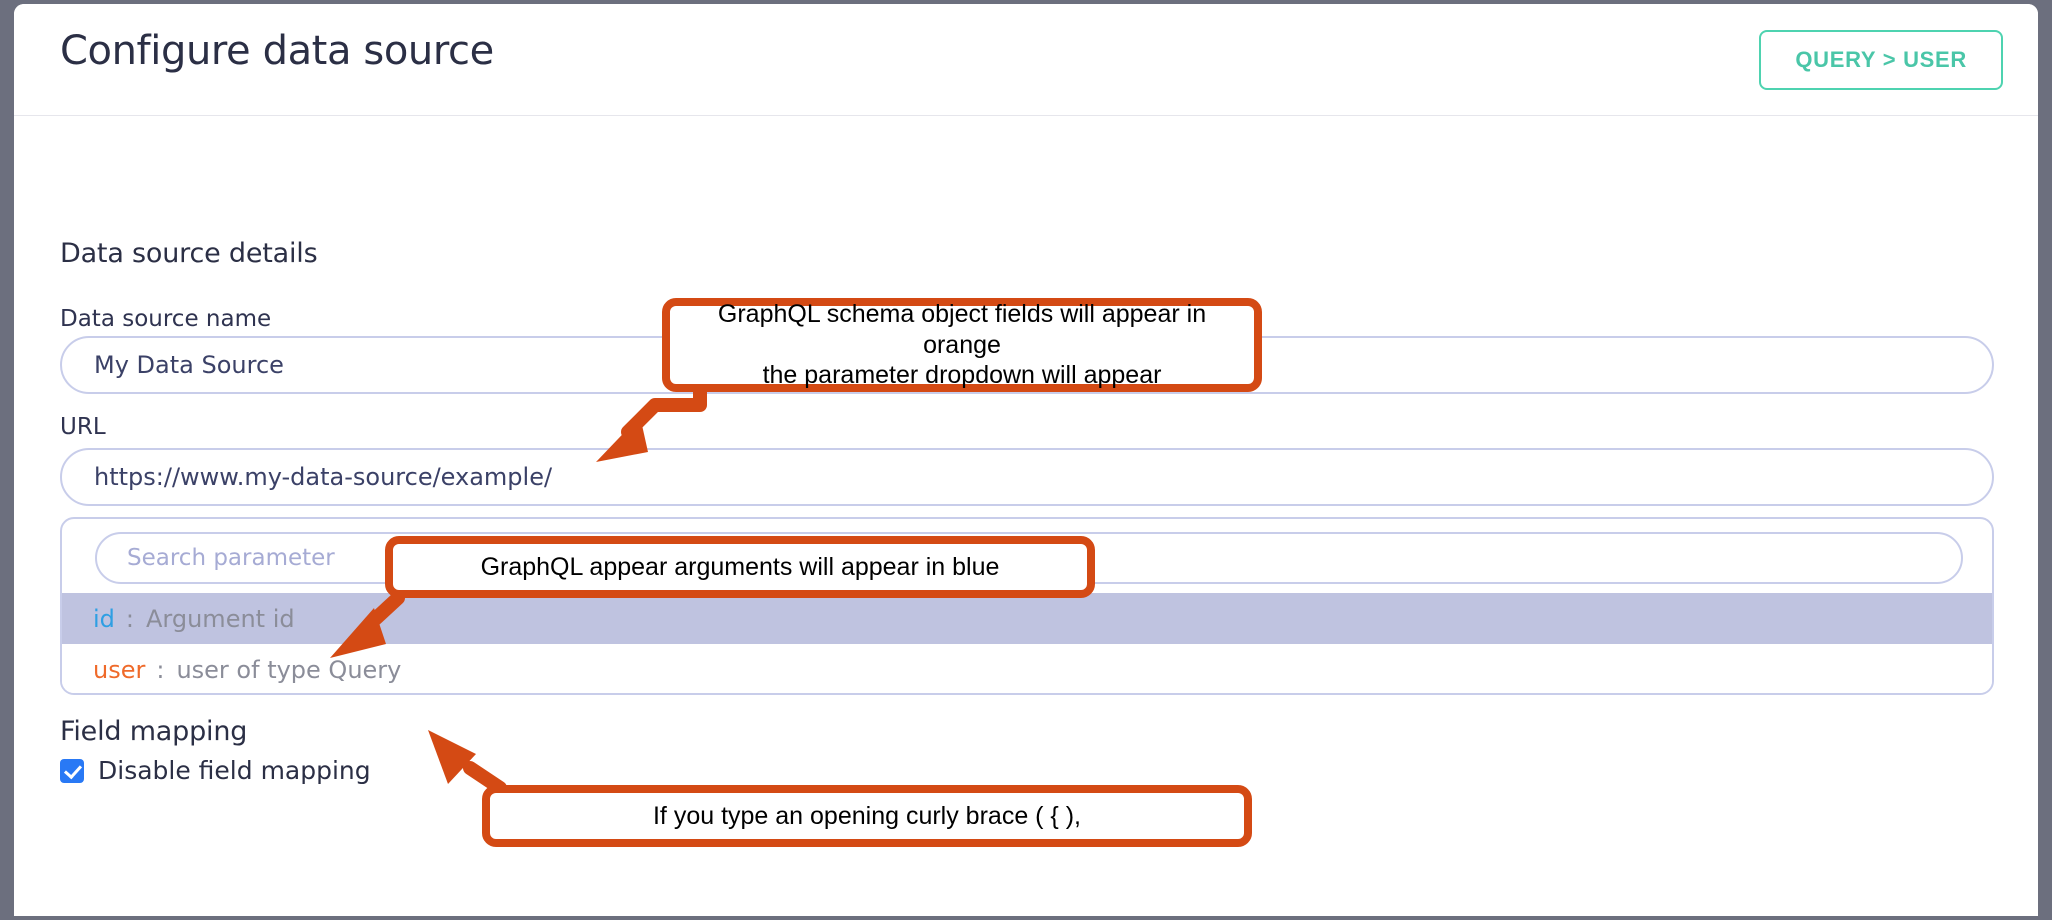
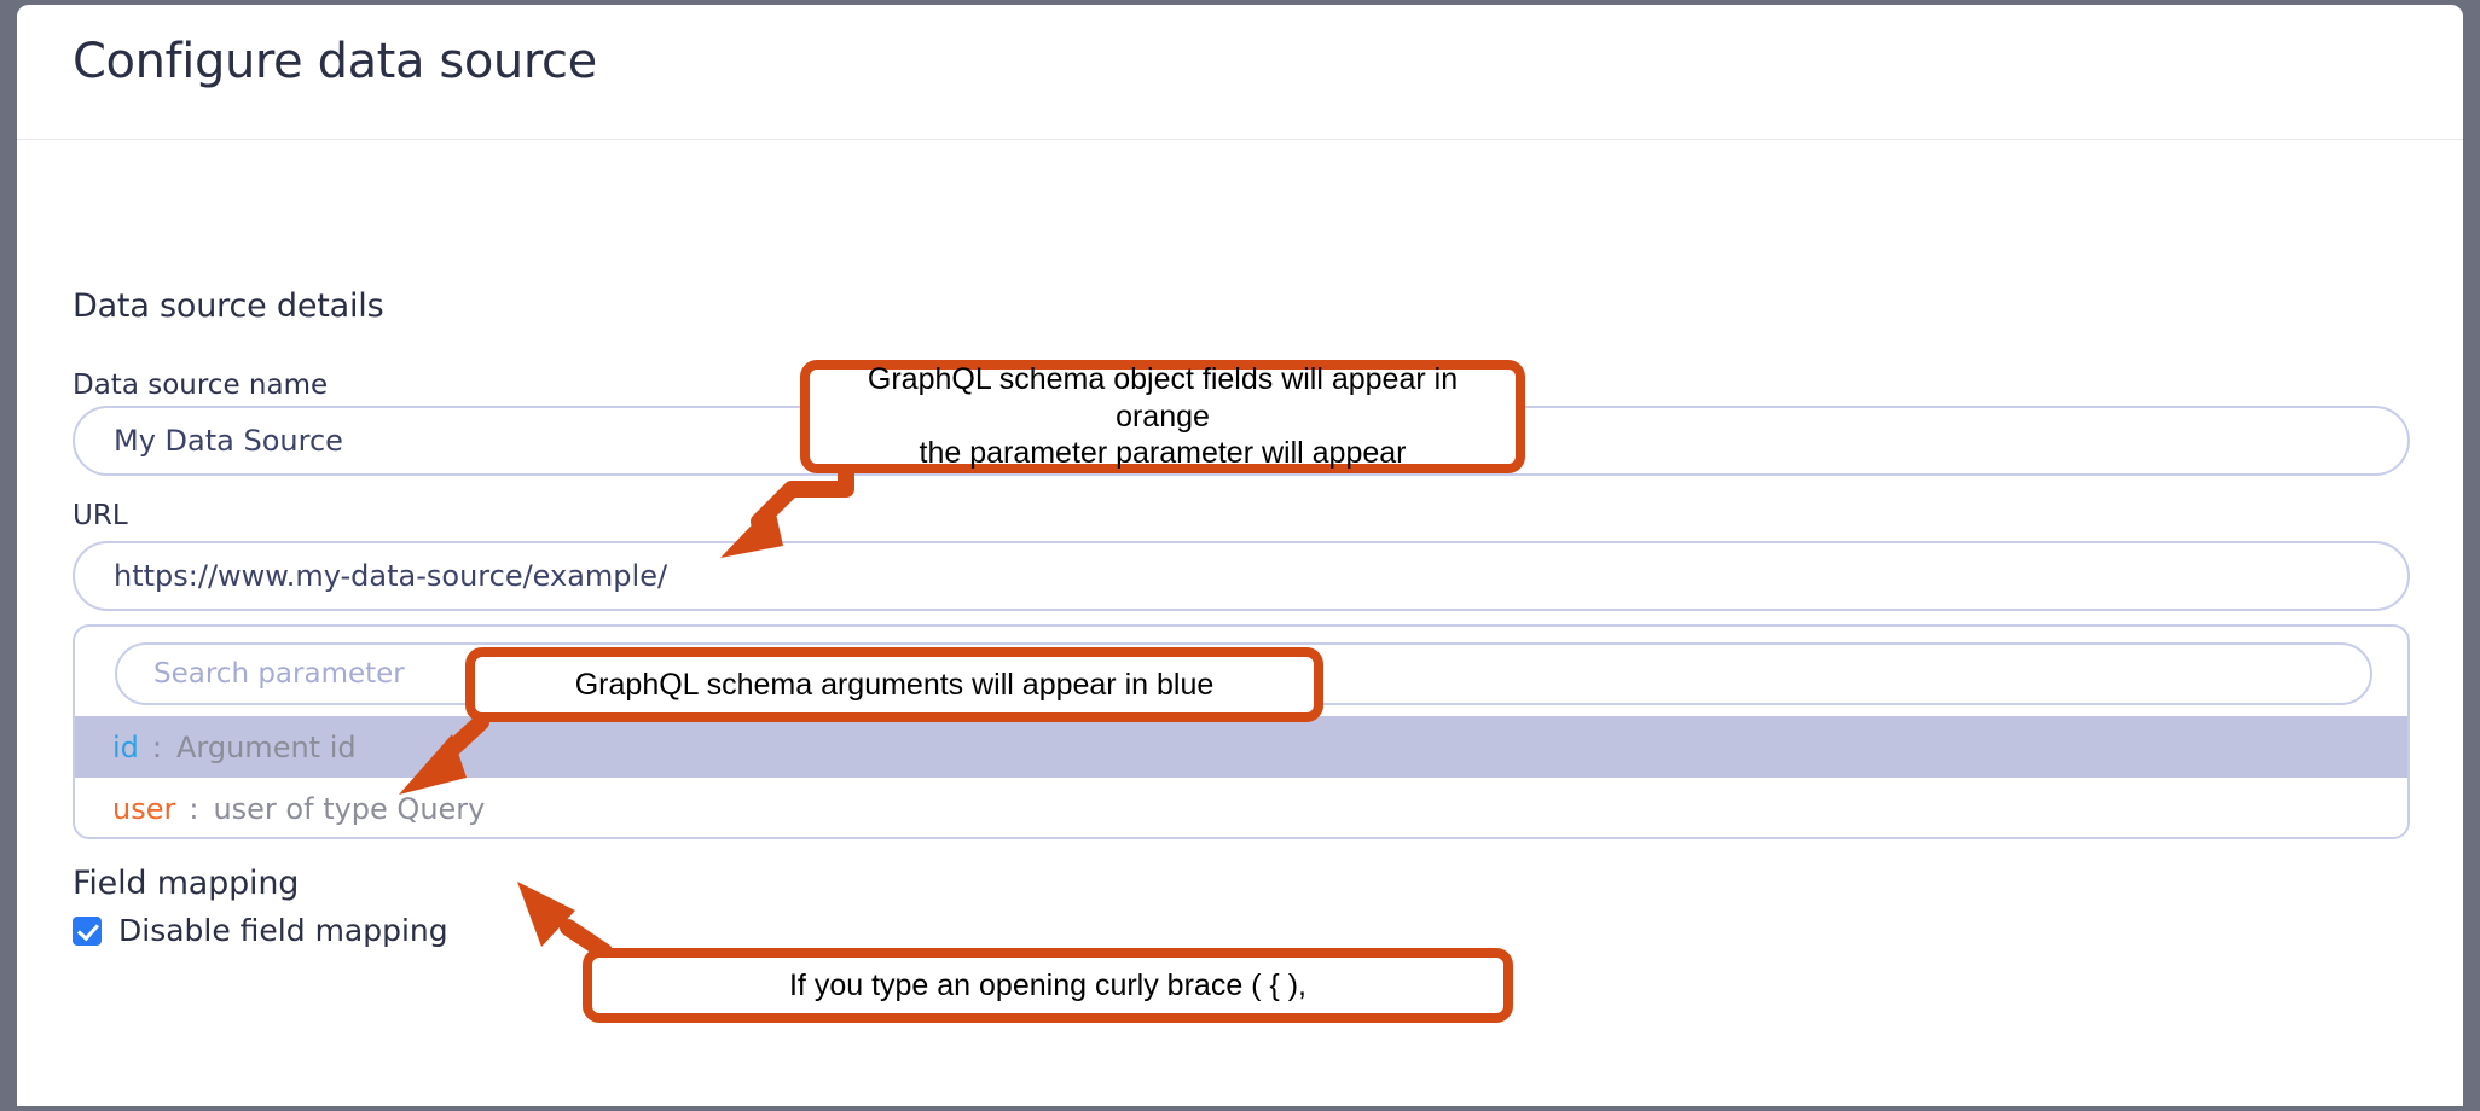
  Configure data source
- QUERY > USER
  Data source details
  Data source name
  My Data Source
  URL
  https://www.my-data-source/example/
  Search parameter
  id
  :
  Argument id
  user
  :
  user of type Query
  Field mapping
  Disable field mapping
  GraphQL schema object fields will appear in orange
- the parameter dropdown will appear
+ the parameter parameter will appear
- GraphQL appear arguments will appear in blue
+ GraphQL schema arguments will appear in blue
  If you type an opening curly brace ( { ),
